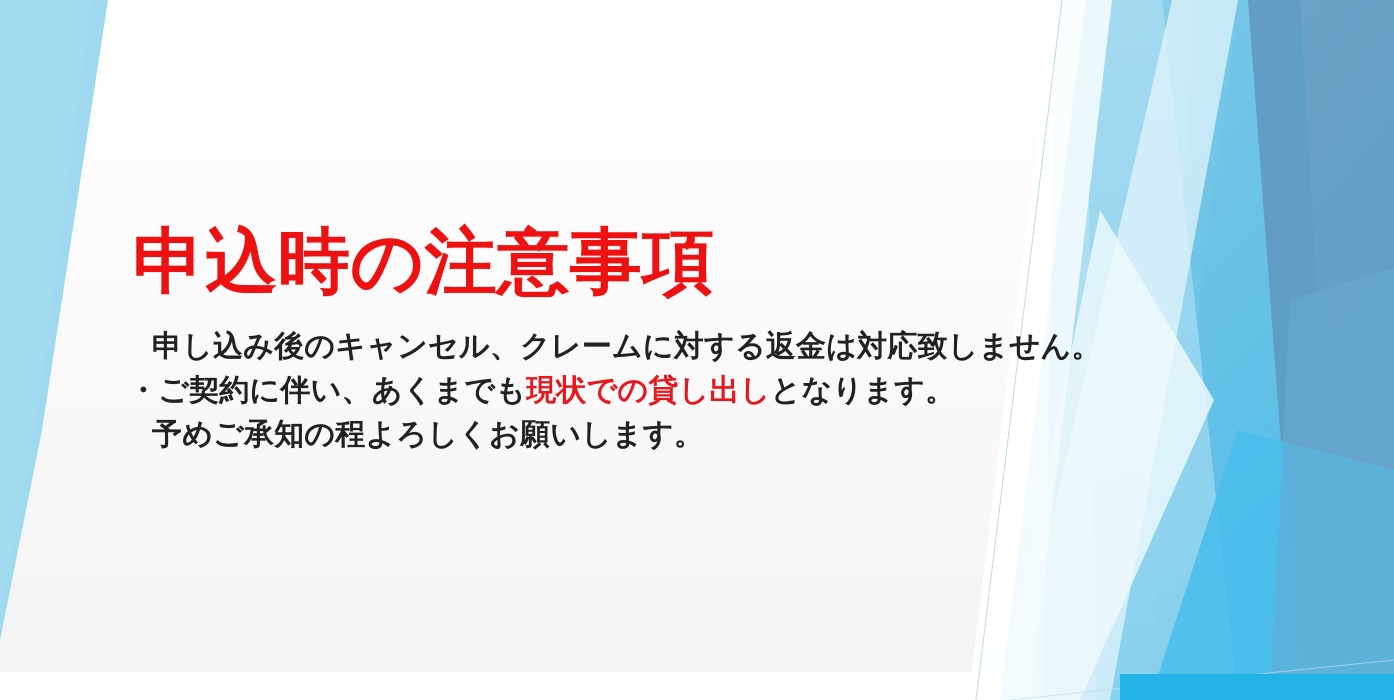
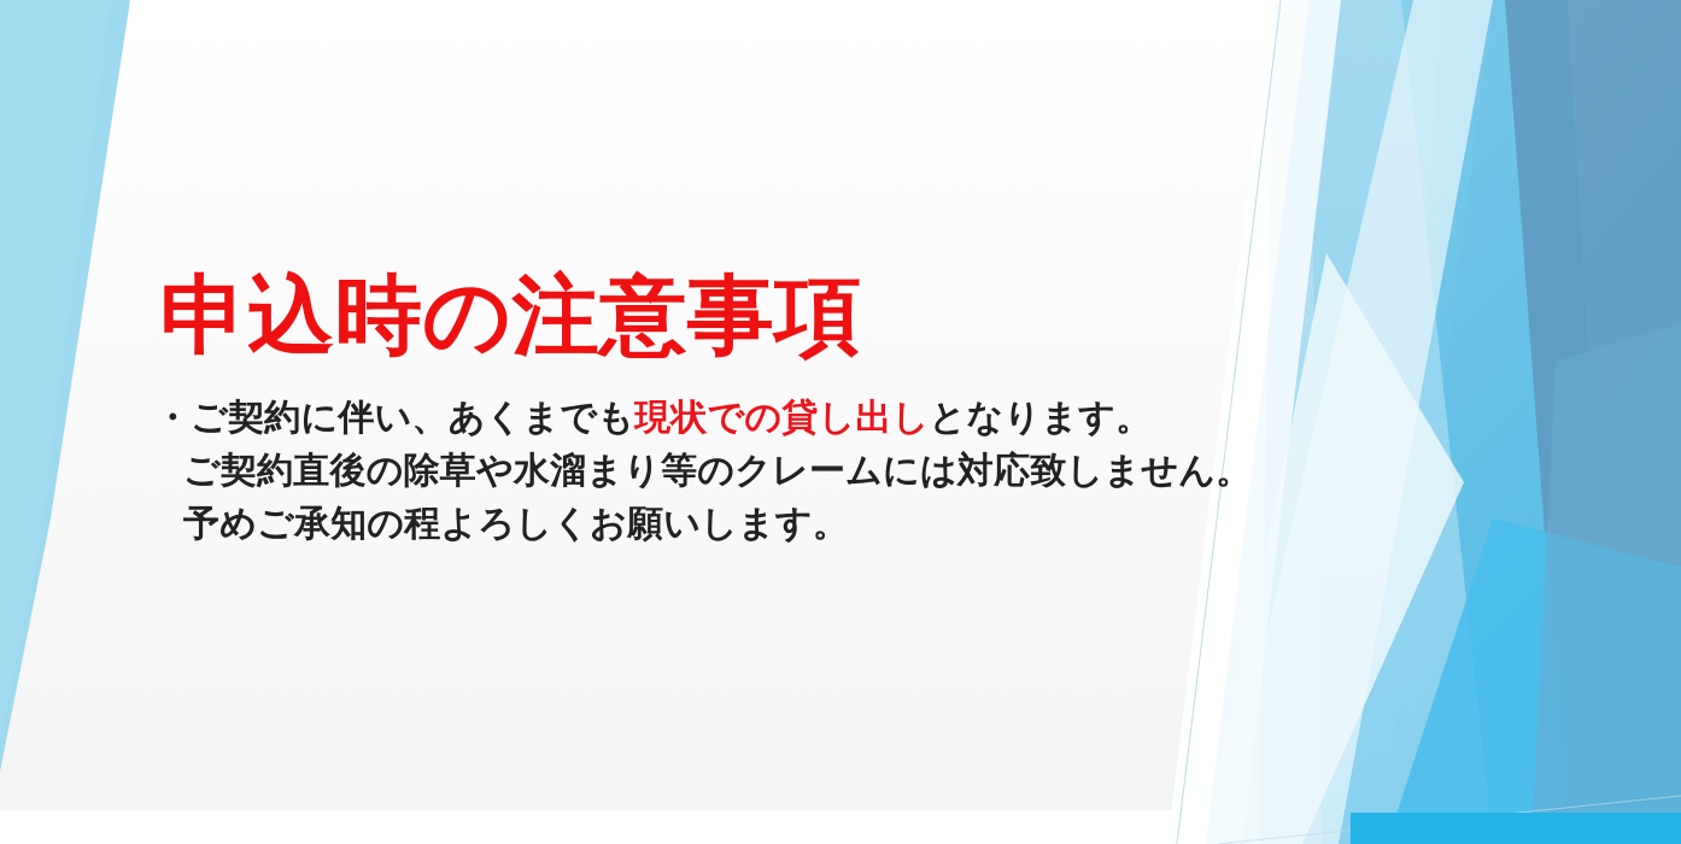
  申込時の注意事項
- 申し込み後のキャンセル、クレームに対する返金は対応致しません。
  ・ご契約に伴い、あくまでも現状での貸し出しとなります。
+ ご契約直後の除草や水溜まり等のクレームには対応致しません。
  予めご承知の程よろしくお願いします。
